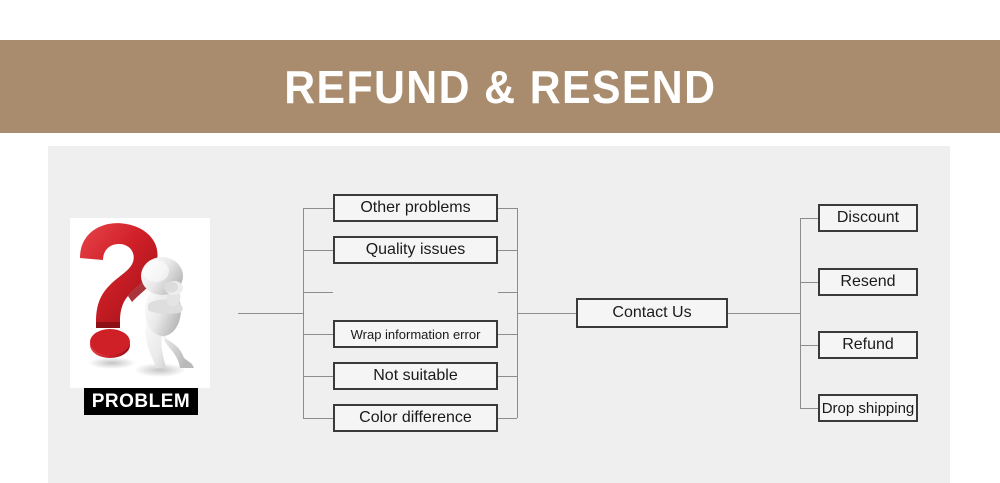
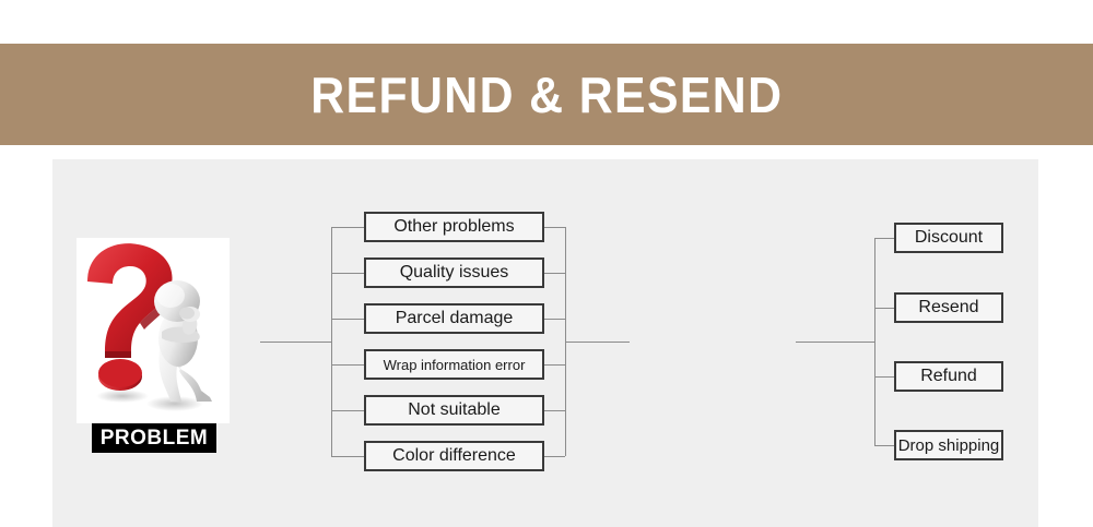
  REFUND & RESEND
  PROBLEM
  Other problems
  Quality issues
+ Parcel damage
  Wrap information error
  Not suitable
  Color difference
- Contact Us
  Discount
  Resend
  Refund
  Drop shipping
